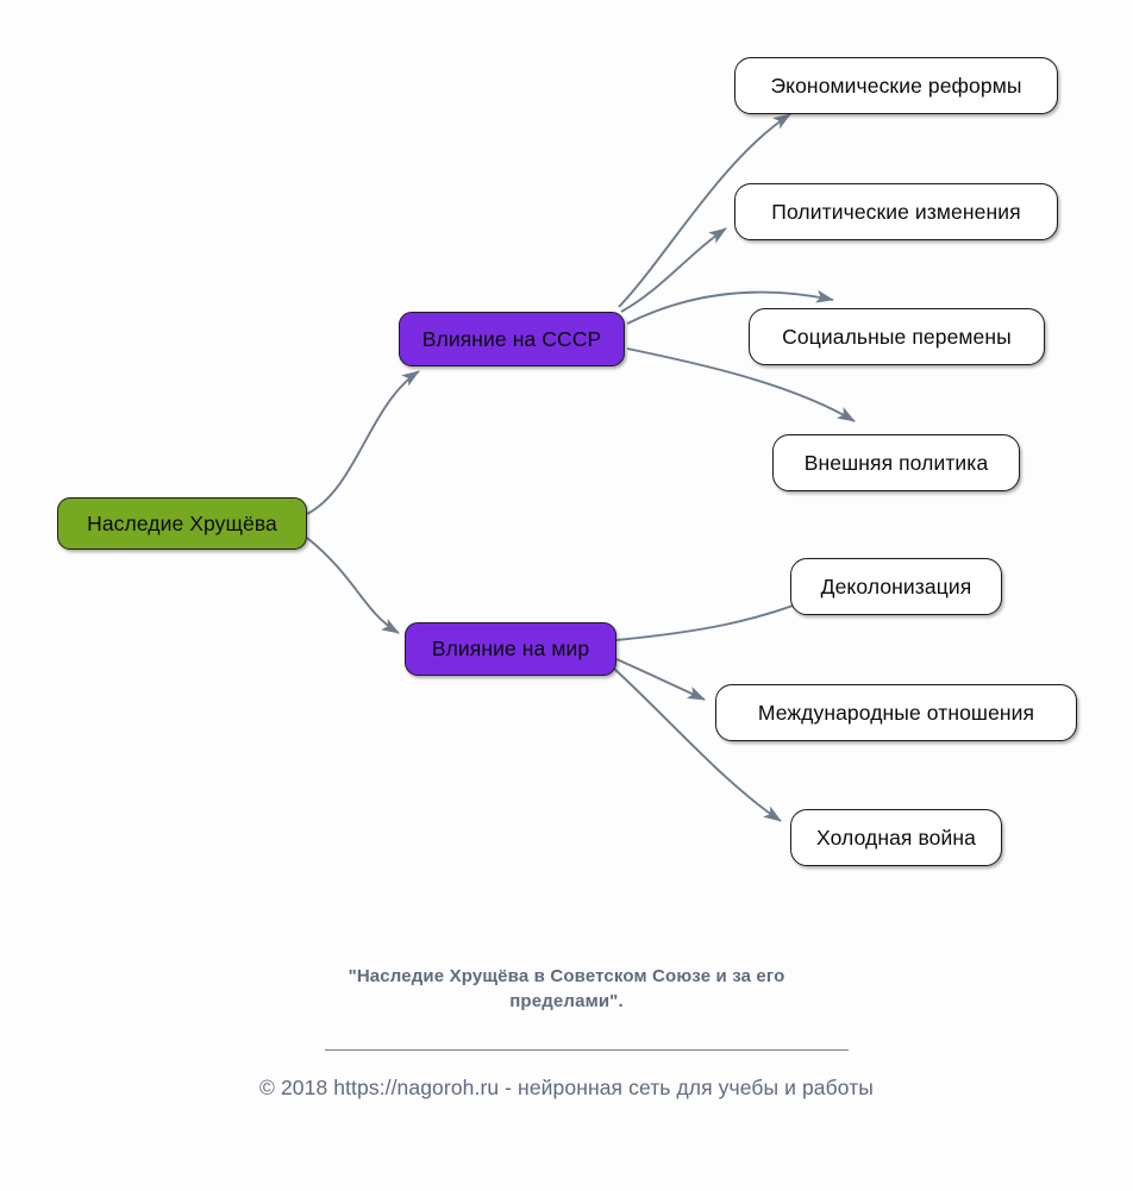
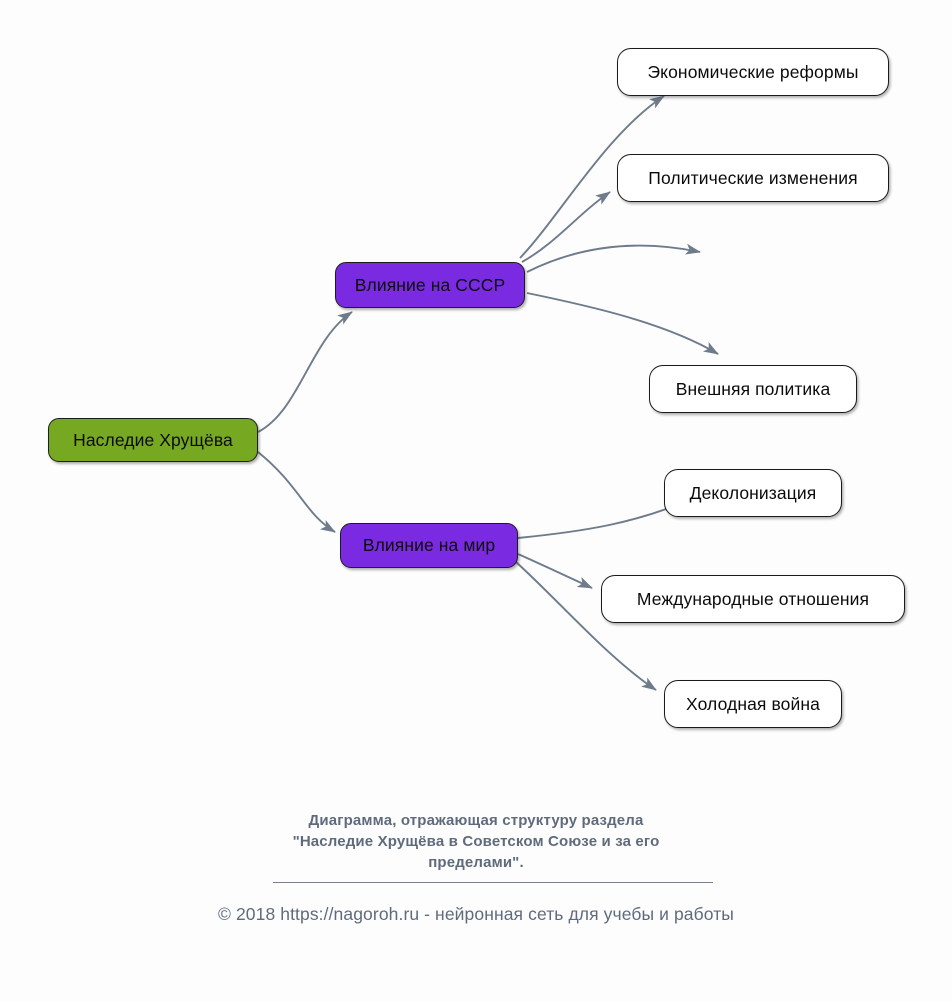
  Наследие Хрущёва
  Влияние на СССР
  Влияние на мир
  Экономические реформы
  Политические изменения
- Социальные перемены
  Внешняя политика
  Деколонизация
  Международные отношения
  Холодная война
+ Диаграмма, отражающая структуру раздела
  "Наследие Хрущёва в Советском Союзе и за его
  пределами".
  © 2018 https://nagoroh.ru - нейронная сеть для учебы и работы
